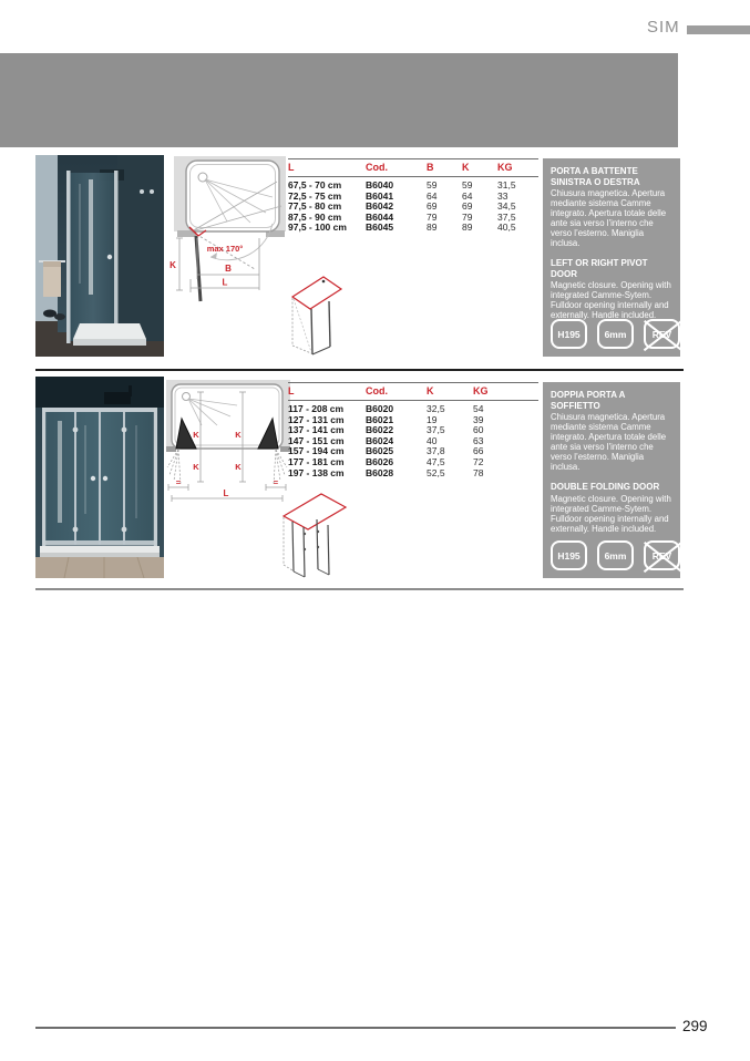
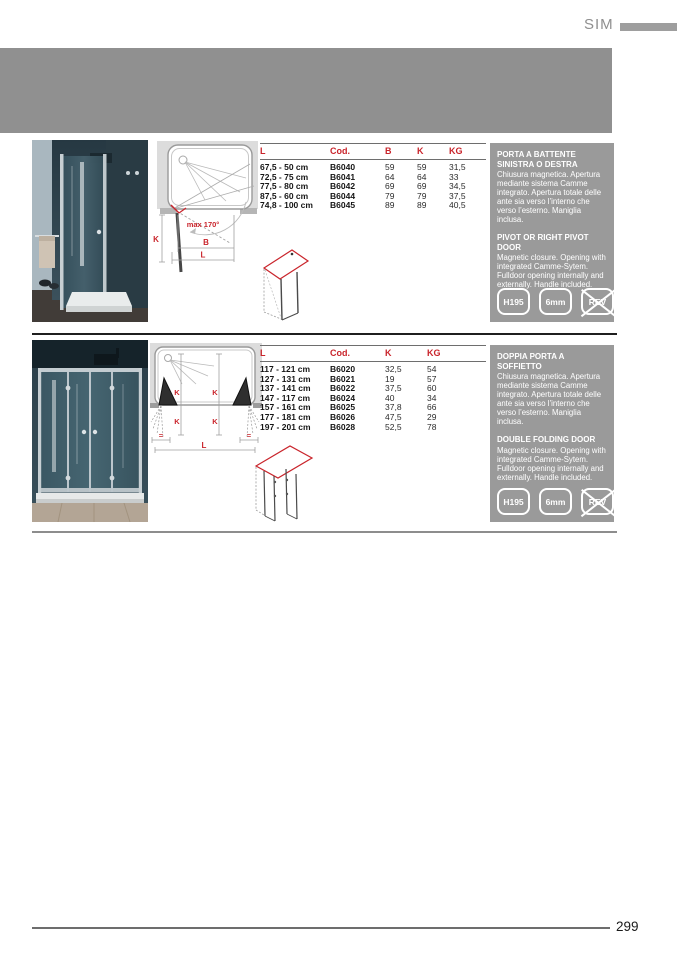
  SIM
  max 170°
  K
  B
  L
  L
  Cod.
  B
  K
  KG
- 67,5 - 70 cm
+ 67,5 - 50 cm
  B6040
  59
  59
  31,5
  72,5 - 75 cm
  B6041
  64
  64
  33
  77,5 - 80 cm
  B6042
  69
  69
  34,5
- 87,5 - 90 cm
+ 87,5 - 60 cm
  B6044
  79
  79
  37,5
- 97,5 - 100 cm
+ 74,8 - 100 cm
  B6045
  89
  89
  40,5
  PORTA A BATTENTE SINISTRA O DESTRA
  Chiusura magnetica. Apertura mediante sistema Camme integrato. Apertura totale delle ante sia verso l’interno che verso l’esterno. Maniglia inclusa.
- LEFT OR RIGHT PIVOT DOOR
+ PIVOT OR RIGHT PIVOT DOOR
  Magnetic closure. Opening with integrated Camme-Sytem. Fulldoor opening internally and externally. Handle included.
  H195
  6mm
  K
  K
  K
  K
  =
  =
  L
  L
  Cod.
  K
  KG
- 117 - 208 cm
+ 117 - 121 cm
  B6020
  32,5
  54
  127 - 131 cm
  B6021
  19
- 39
+ 57
  137 - 141 cm
  B6022
  37,5
  60
- 147 - 151 cm
+ 147 - 117 cm
  B6024
  40
- 63
+ 34
- 157 - 194 cm
+ 157 - 161 cm
  B6025
  37,8
  66
  177 - 181 cm
  B6026
  47,5
- 72
+ 29
- 197 - 138 cm
+ 197 - 201 cm
  B6028
  52,5
  78
  DOPPIA PORTA A SOFFIETTO
  Chiusura magnetica. Apertura mediante sistema Camme integrato. Apertura totale delle ante sia verso l’interno che verso l’esterno. Maniglia inclusa.
  DOUBLE FOLDING DOOR
  Magnetic closure. Opening with integrated Camme-Sytem. Fulldoor opening internally and externally. Handle included.
  H195
  6mm
  299
